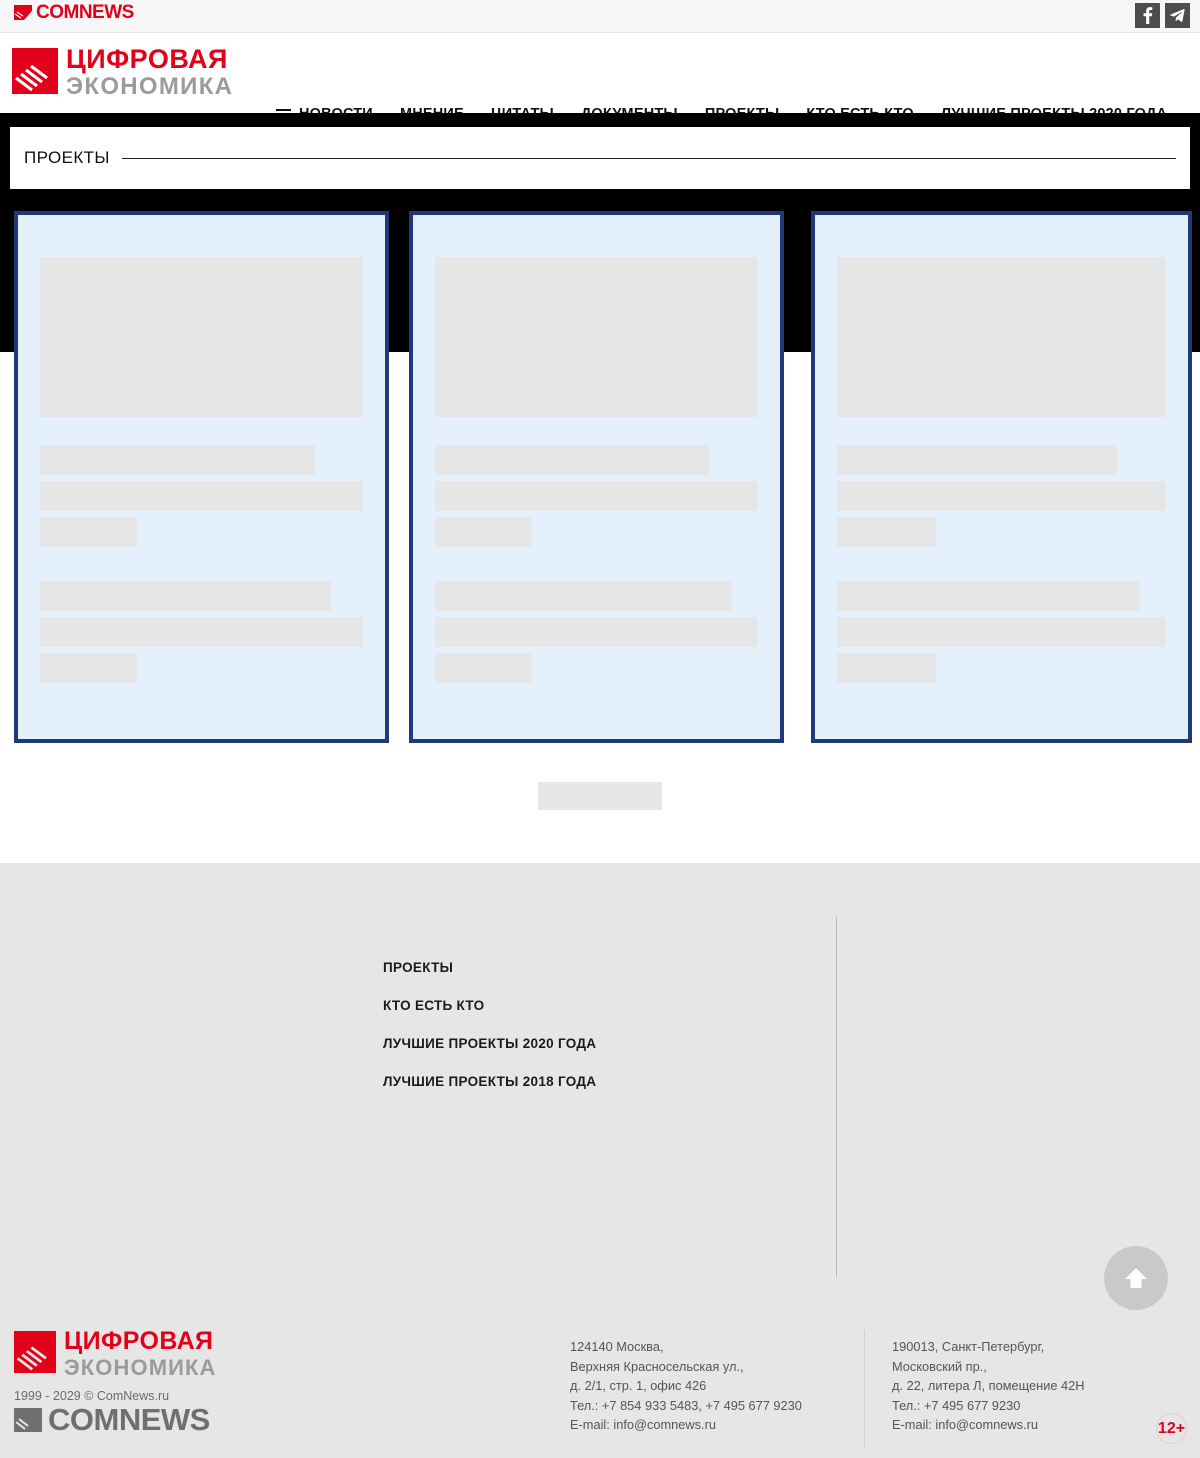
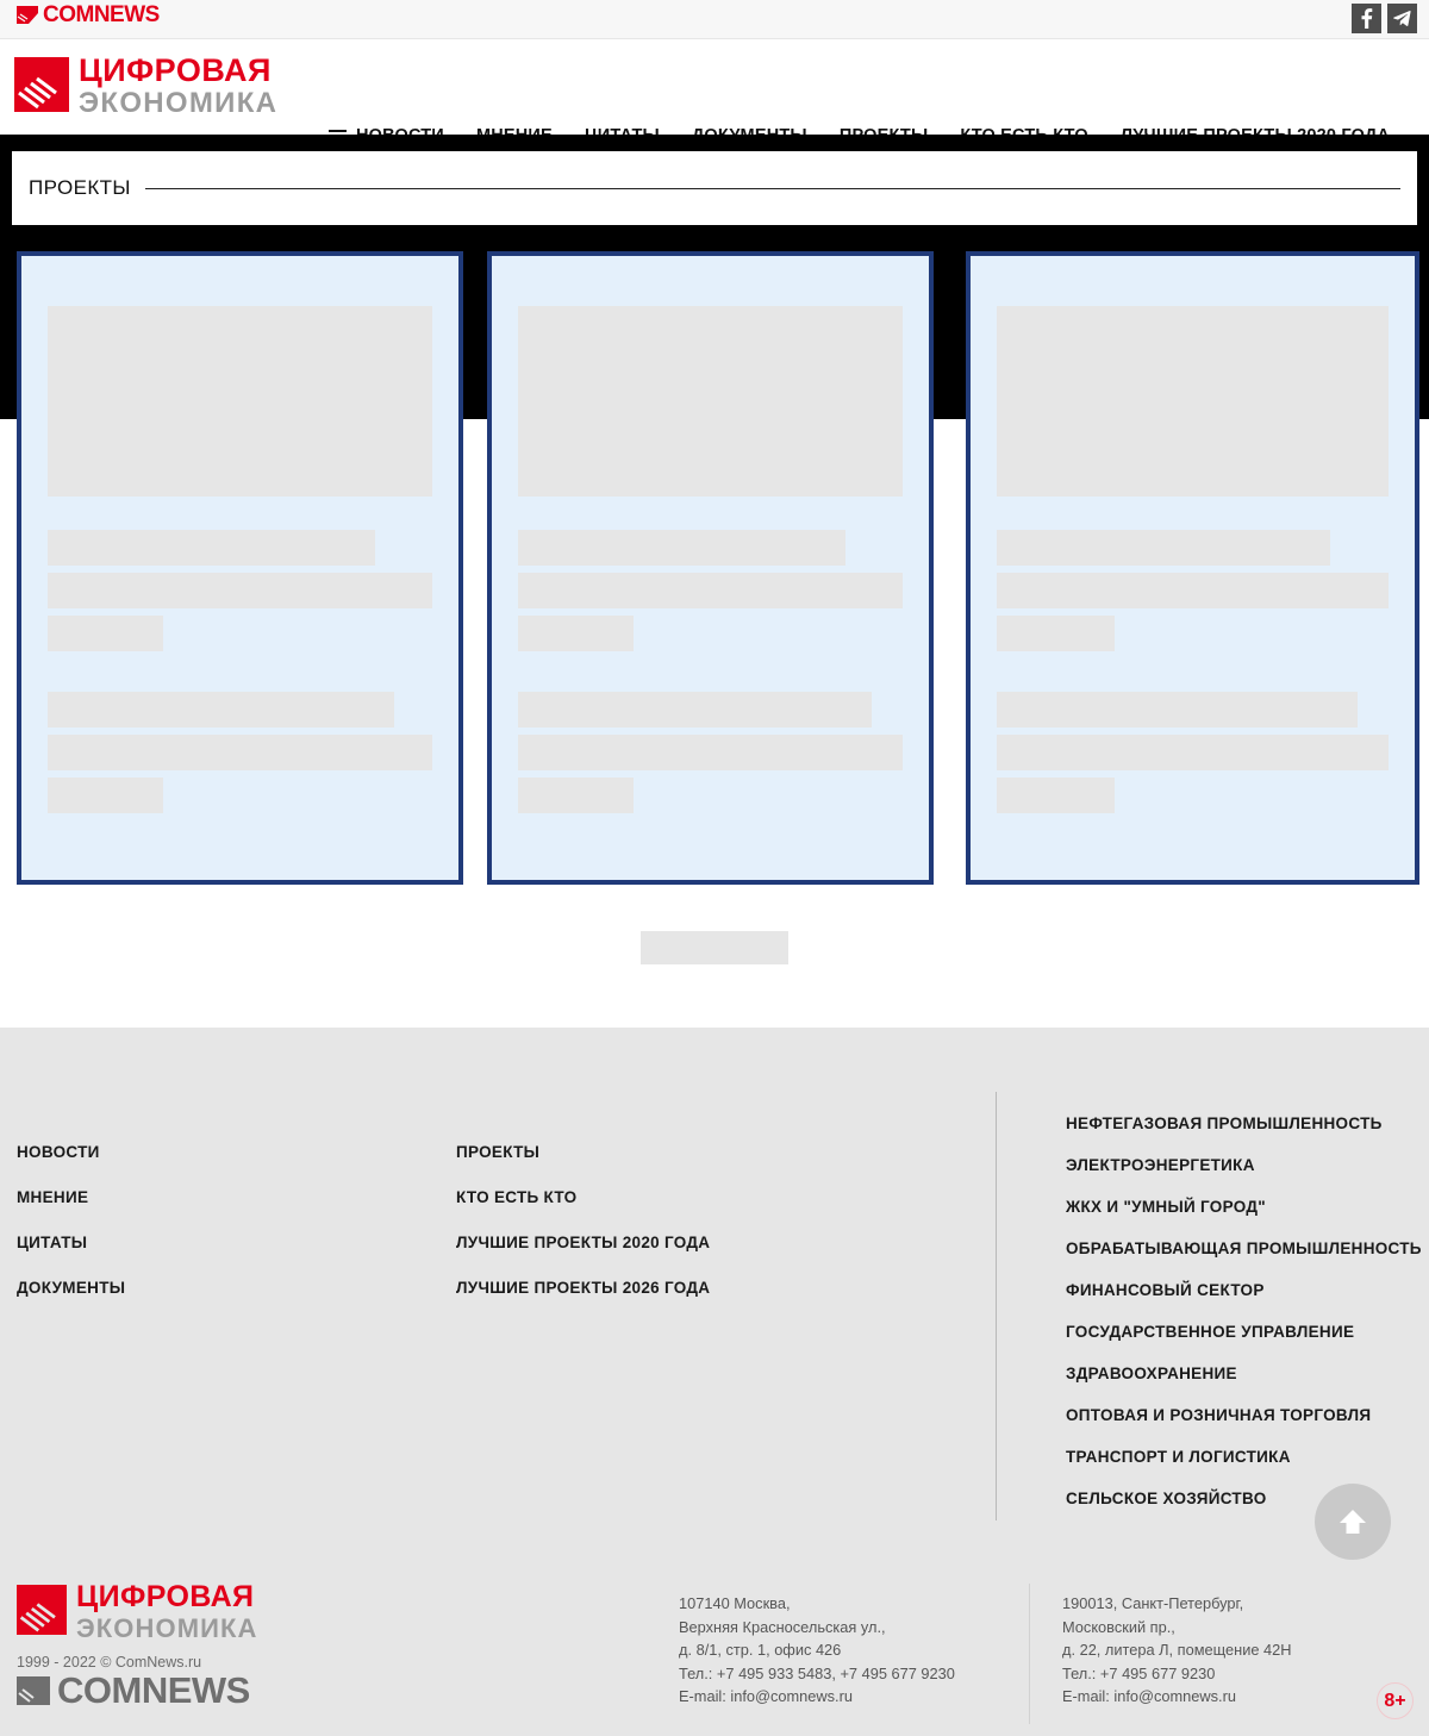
  COMNEWS
  ЦИФРОВАЯ
  ЭКОНОМИКА
  ПРОЕКТЫ
+ НОВОСТИ
+ МНЕНИЕ
+ ЦИТАТЫ
+ ДОКУМЕНТЫ
  ПРОЕКТЫ
  КТО ЕСТЬ КТО
  ЛУЧШИЕ ПРОЕКТЫ 2020 ГОДА
- ЛУЧШИЕ ПРОЕКТЫ 2018 ГОДА
+ ЛУЧШИЕ ПРОЕКТЫ 2026 ГОДА
+ НЕФТЕГАЗОВАЯ ПРОМЫШЛЕННОСТЬ
+ ЭЛЕКТРОЭНЕРГЕТИКА
+ ЖКХ И "УМНЫЙ ГОРОД"
+ ОБРАБАТЫВАЮЩАЯ ПРОМЫШЛЕННОСТЬ
+ ФИНАНСОВЫЙ СЕКТОР
+ ГОСУДАРСТВЕННОЕ УПРАВЛЕНИЕ
+ ЗДРАВООХРАНЕНИЕ
+ ОПТОВАЯ И РОЗНИЧНАЯ ТОРГОВЛЯ
+ ТРАНСПОРТ И ЛОГИСТИКА
+ СЕЛЬСКОЕ ХОЗЯЙСТВО
  ЦИФРОВАЯ
  ЭКОНОМИКА
- 1999 - 2029 © ComNews.ru
+ 1999 - 2022 © ComNews.ru
  COMNEWS
- 124140 Москва,
+ 107140 Москва,
  Верхняя Красносельская ул.,
- д. 2/1, стр. 1, офис 426
+ д. 8/1, стр. 1, офис 426
- Тел.: +7 854 933 5483, +7 495 677 9230
+ Тел.: +7 495 933 5483, +7 495 677 9230
  E-mail: info@comnews.ru
  190013, Санкт-Петербург,
  Московский пр.,
  д. 22, литера Л, помещение 42Н
  Тел.: +7 495 677 9230
  E-mail: info@comnews.ru
- 12+
+ 8+
